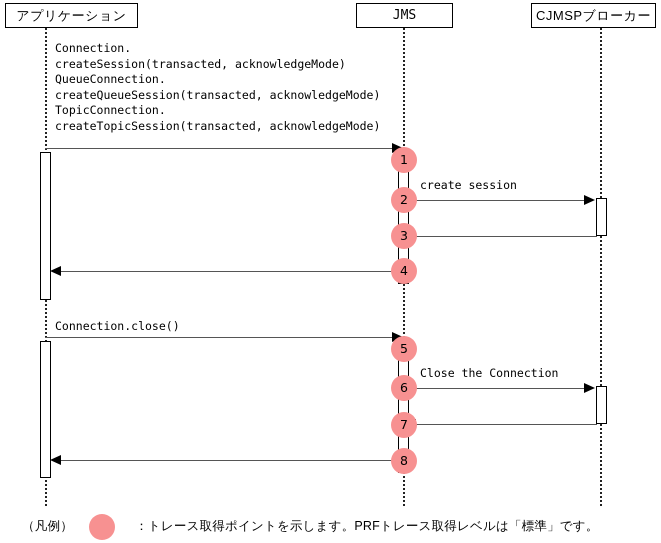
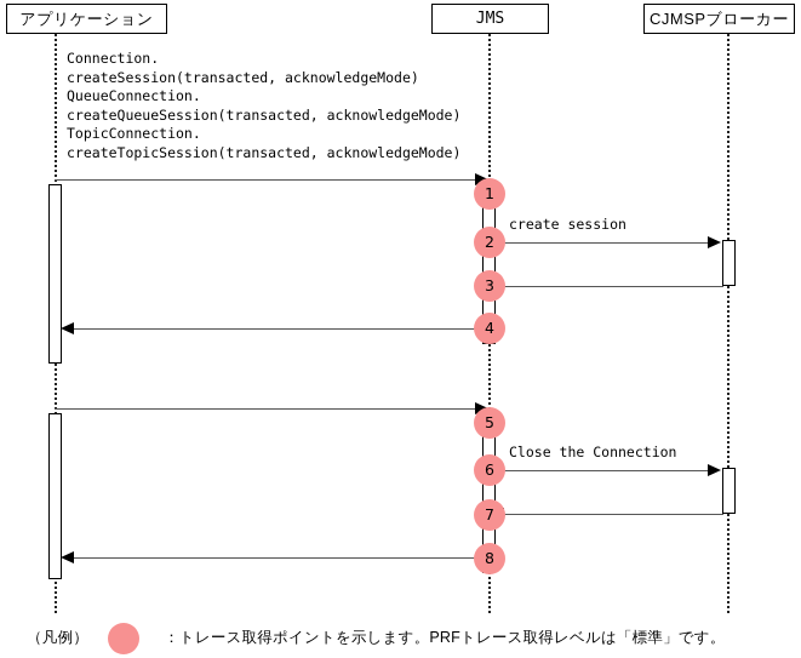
  アプリケーション
  JMS
  CJMSPブローカー
  Connection.
  createSession(transacted, acknowledgeMode)
  QueueConnection.
  createQueueSession(transacted, acknowledgeMode)
  TopicConnection.
  createTopicSession(transacted, acknowledgeMode)
  create session
- Connection.close()
  Close the Connection
  1
  2
  3
  4
  5
  6
  7
  8
  （凡例）
  ：トレース取得ポイントを示します。PRFトレース取得レベルは「標準」です。
